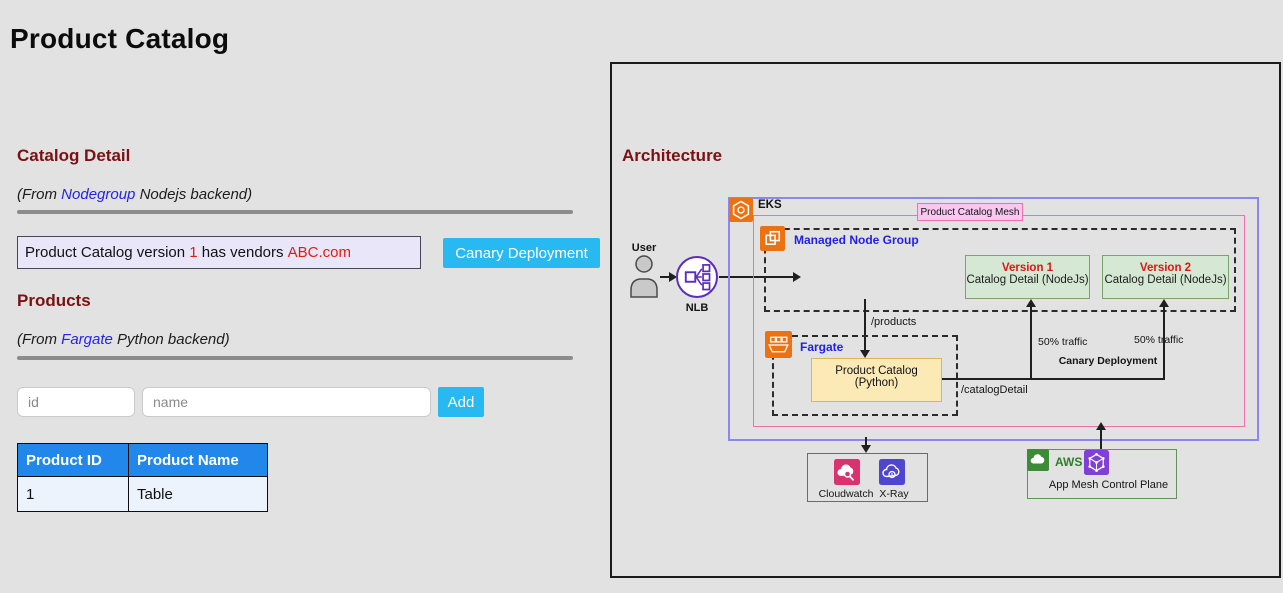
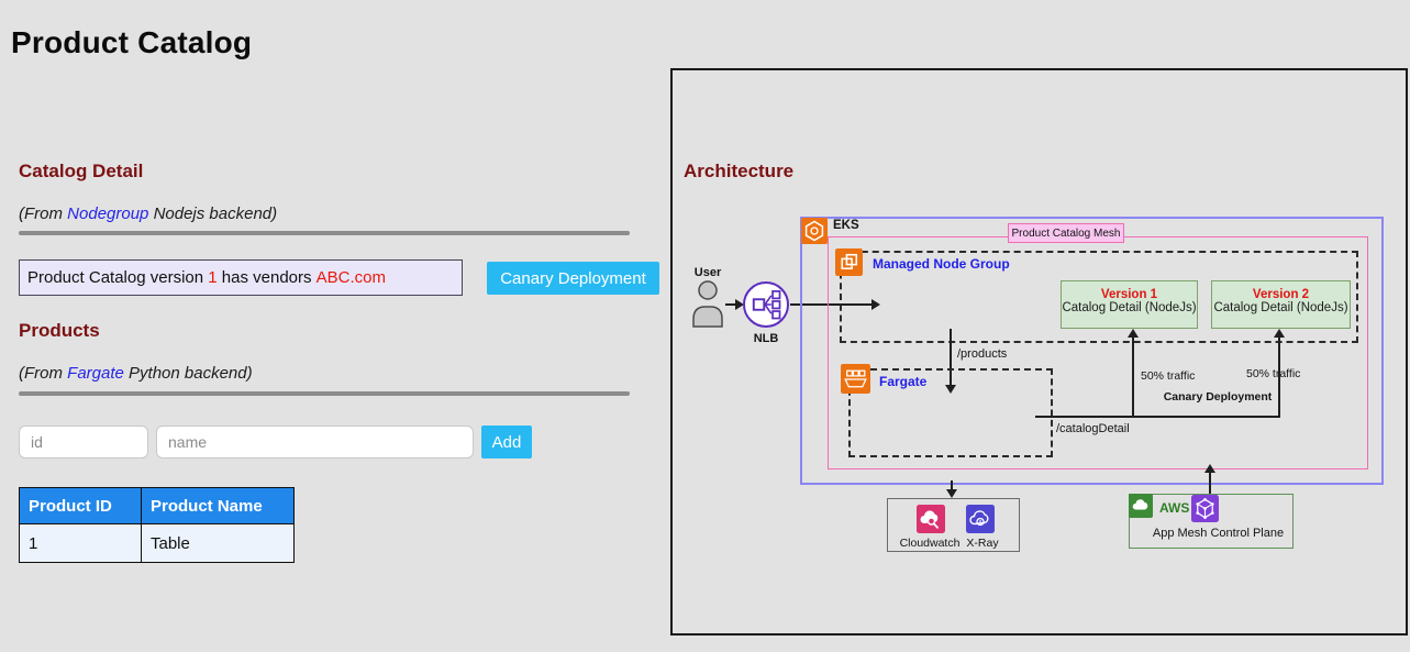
  Product Catalog
  Catalog Detail
  (From Nodegroup Nodejs backend)
  Product Catalog version
  1
  has vendors
  ABC.com
  Canary Deployment
  Products
  (From Fargate Python backend)
  id
  name
  Add
  Product ID	Product Name
  1	Table
  Architecture
  User
  NLB
  EKS
  Product Catalog Mesh
  Managed Node Group
  Version 1
  Catalog Detail (NodeJs)
  Version 2
  Catalog Detail (NodeJs)
  /products
  Fargate
- Product Catalog (Python)
  /catalogDetail
  50% traffic
  50% traffic
  Canary Deployment
  Cloudwatch
  X-Ray
  AWS
  App Mesh Control Plane
